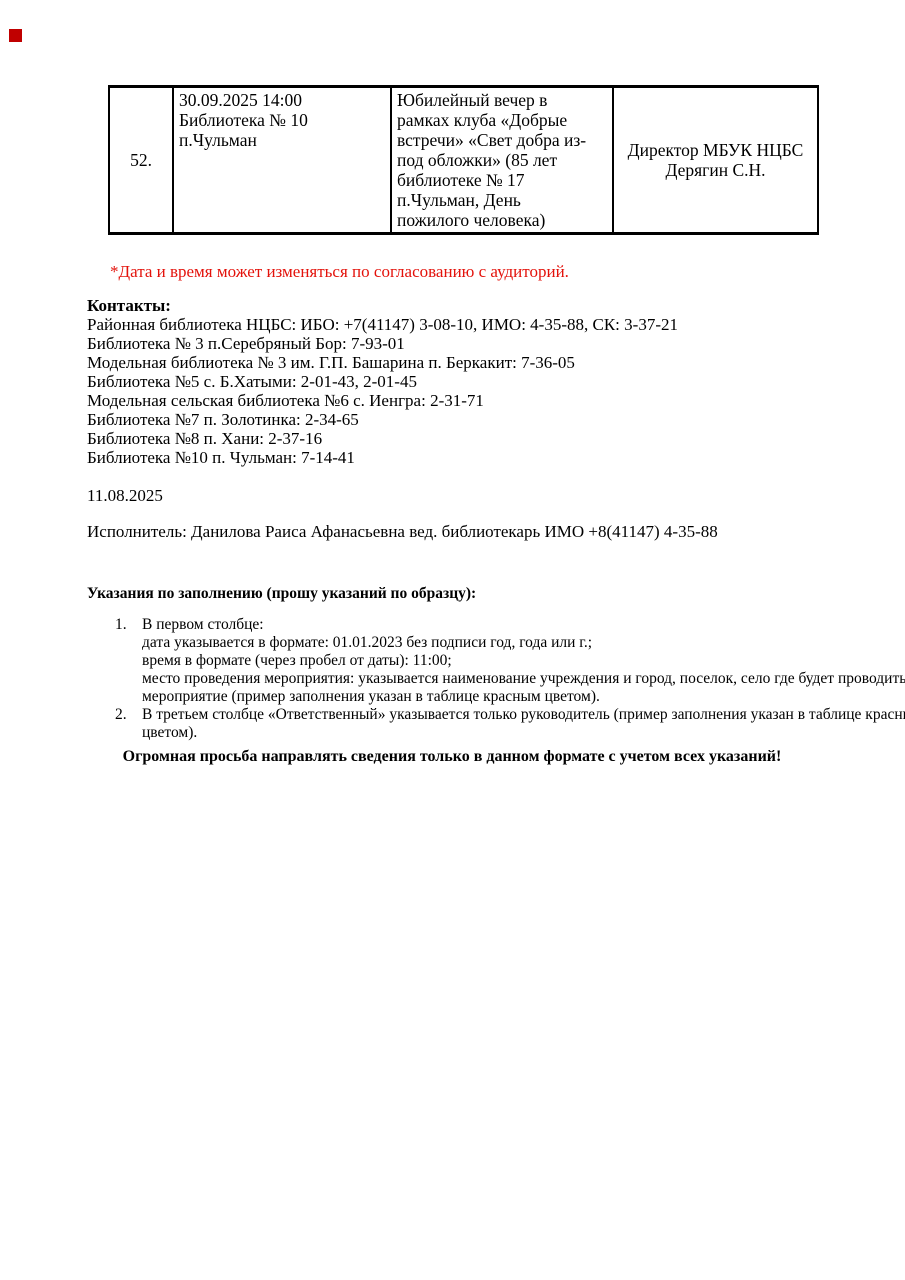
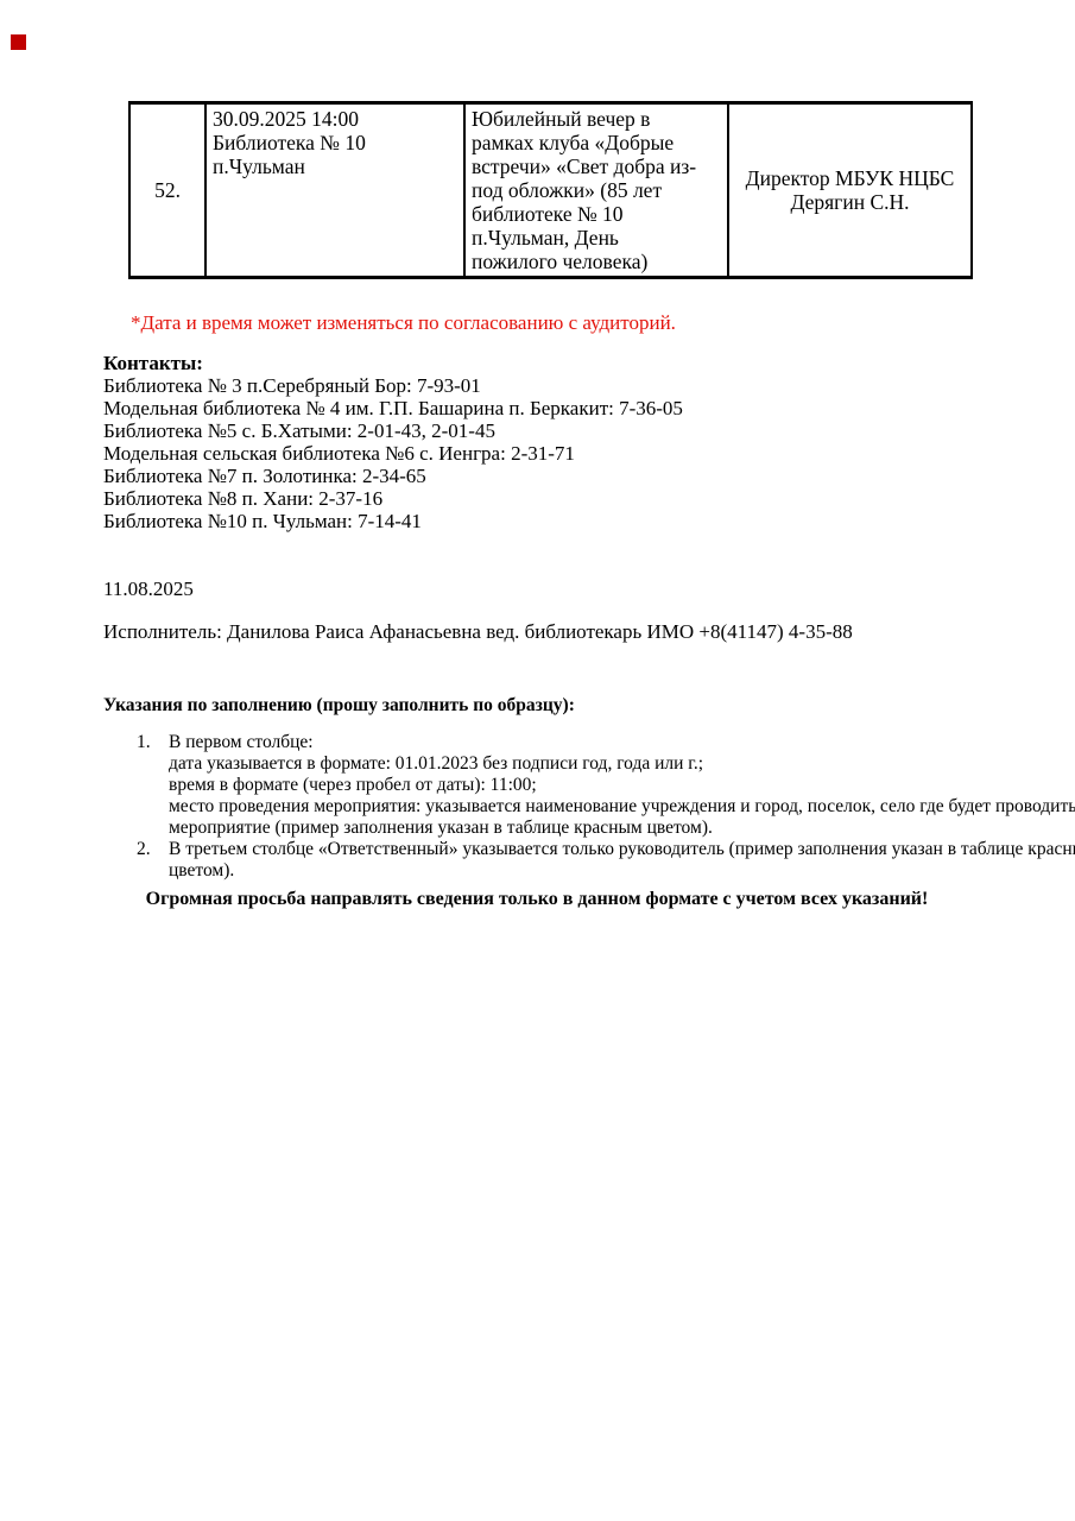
- 52.	30.09.2025 14:00 Библиотека № 10 п.Чульман	Юбилейный вечер в рамках клуба «Добрые встречи» «Свет добра из- под обложки» (85 лет библиотеке № 17 п.Чульман, День пожилого человека)	Директор МБУК НЦБС Дерягин С.Н.
+ 52.	30.09.2025 14:00 Библиотека № 10 п.Чульман	Юбилейный вечер в рамках клуба «Добрые встречи» «Свет добра из- под обложки» (85 лет библиотеке № 10 п.Чульман, День пожилого человека)	Директор МБУК НЦБС Дерягин С.Н.
  *Дата и время может изменяться по согласованию с аудиторий.
  Контакты:
- Районная библиотека НЦБС: ИБО: +7(41147) 3-08-10, ИМО: 4-35-88, СК: 3-37-21
  Библиотека № 3 п.Серебряный Бор: 7-93-01
- Модельная библиотека № 3 им. Г.П. Башарина п. Беркакит: 7-36-05
+ Модельная библиотека № 4 им. Г.П. Башарина п. Беркакит: 7-36-05
  Библиотека №5 с. Б.Хатыми: 2-01-43, 2-01-45
  Модельная сельская библиотека №6 с. Иенгра: 2-31-71
  Библиотека №7 п. Золотинка: 2-34-65
  Библиотека №8 п. Хани: 2-37-16
  Библиотека №10 п. Чульман: 7-14-41
  11.08.2025
  Исполнитель: Данилова Раиса Афанасьевна вед. библиотекарь ИМО +8(41147) 4-35-88
- Указания по заполнению (прошу указаний по образцу):
+ Указания по заполнению (прошу заполнить по образцу):
  1.
  В первом столбце:
  дата указывается в формате: 01.01.2023 без подписи год, года или г.;
  время в формате (через пробел от даты): 11:00;
  место проведения мероприятия: указывается наименование учреждения и город, поселок, село где будет проводить
  мероприятие (пример заполнения указан в таблице красным цветом).
  2.
  В третьем столбце «Ответственный» указывается только руководитель (пример заполнения указан в таблице красн
  цветом).
  Огромная просьба направлять сведения только в данном формате с учетом всех указаний!
